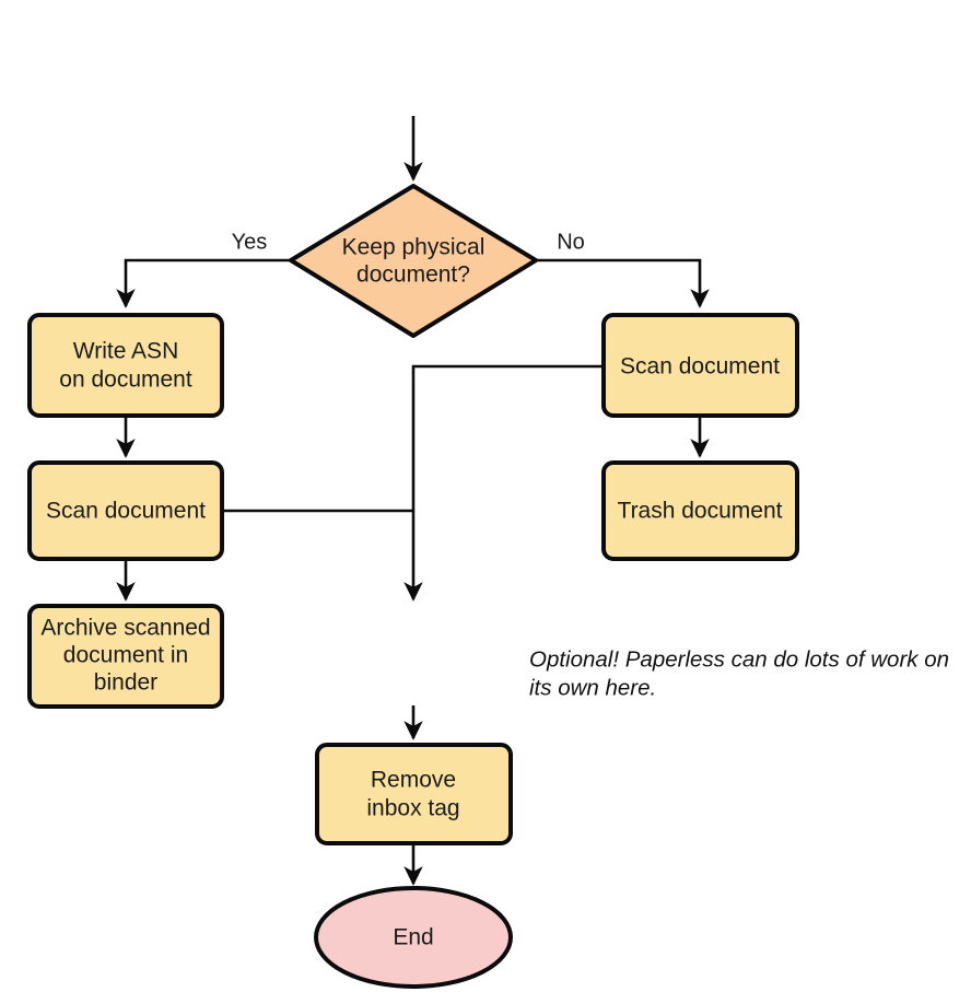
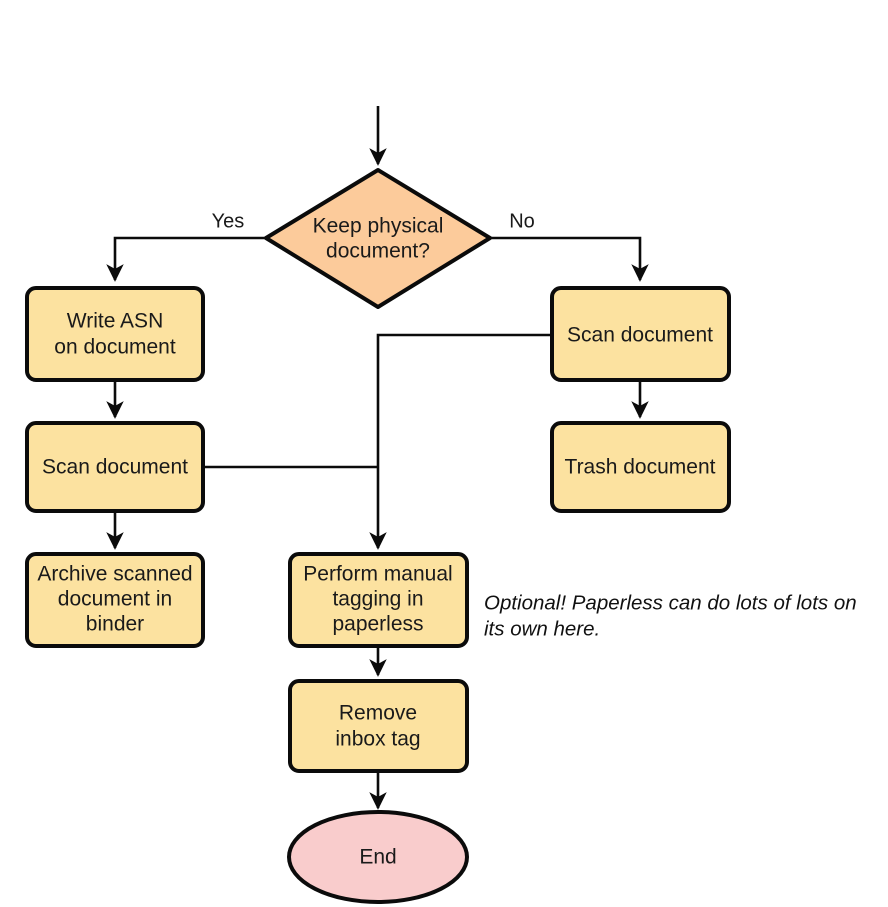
  Keep physical
  document?
  Yes
  No
  Write ASN
  on document
  Scan document
  Archive scanned
  document in
  binder
  Scan document
  Trash document
+ Perform manual
+ tagging in
+ paperless
  Remove
  inbox tag
  End
- Optional! Paperless can do lots of work on
+ Optional! Paperless can do lots of lots on
  its own here.
